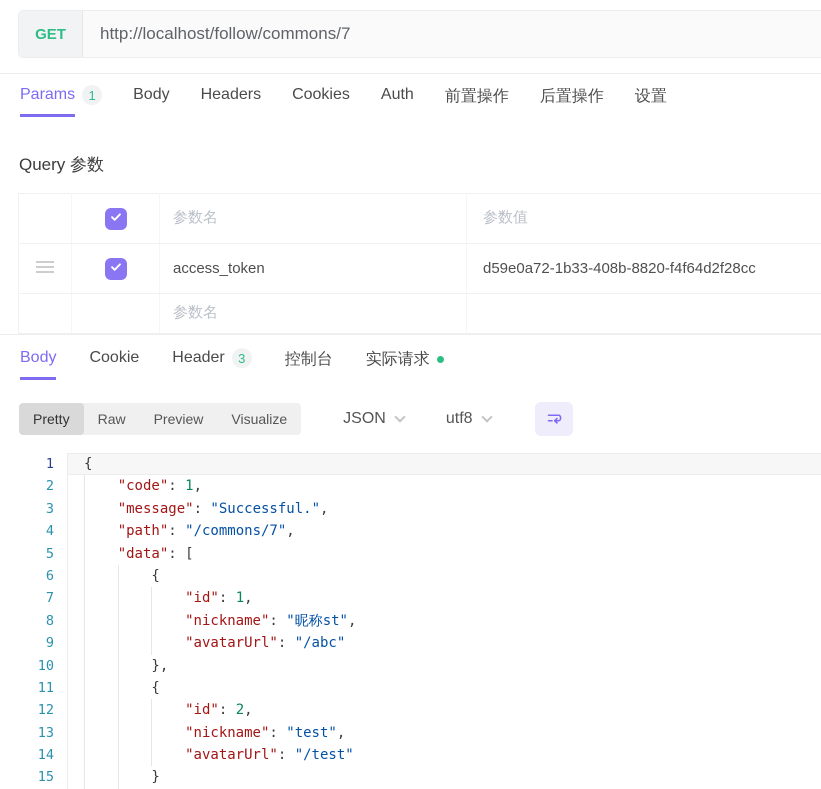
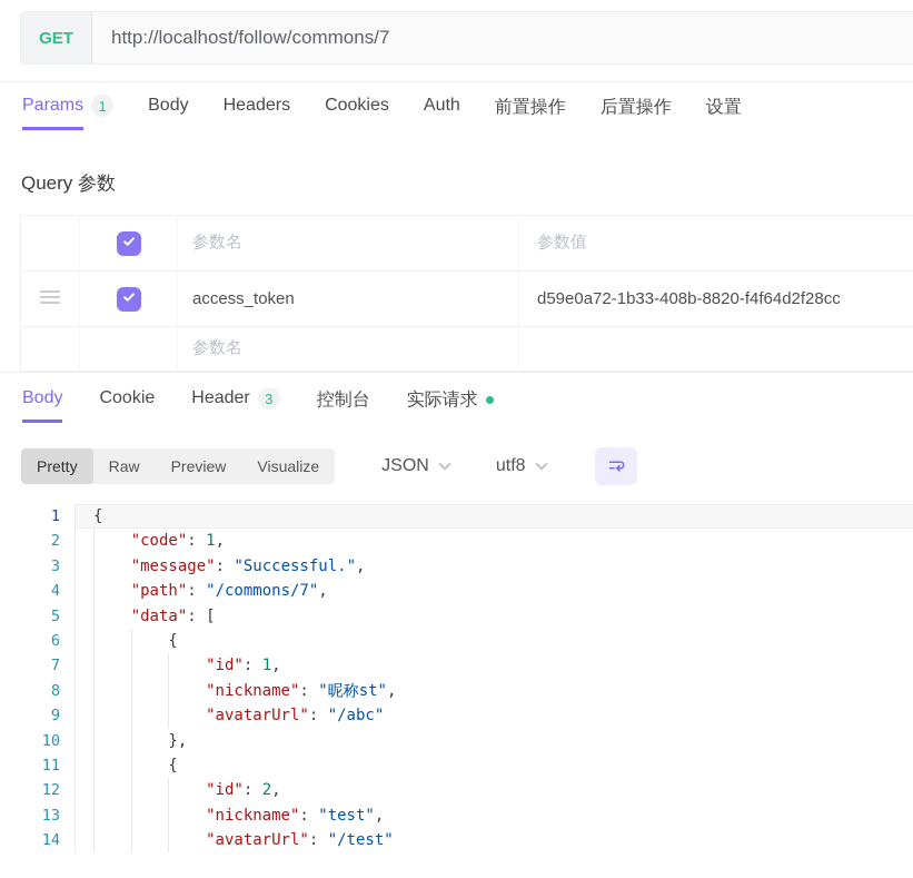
  GET
  http://localhost/follow/commons/7
  Params
  1
  Body
  Headers
  Cookies
  Auth
  前置操作
  后置操作
  设置
  Query 参数
  		参数名	参数值
  		access_token	d59e0a72-1b33-408b-8820-f4f64d2f28cc
  		参数名
  Body
  Cookie
  Header
  3
  控制台
  实际请求
  Pretty
  Raw
  Preview
  Visualize
  JSON
  utf8
  1
  {
  2
  "code": 1,
  3
  "message": "Successful.",
  4
  "path": "/commons/7",
  5
  "data": [
  6
  {
  7
  "id": 1,
  8
  "nickname": "昵称st",
  9
  "avatarUrl": "/abc"
  10
  },
  11
  {
  12
  "id": 2,
  13
  "nickname": "test",
  14
  "avatarUrl": "/test"
- 15
- }
